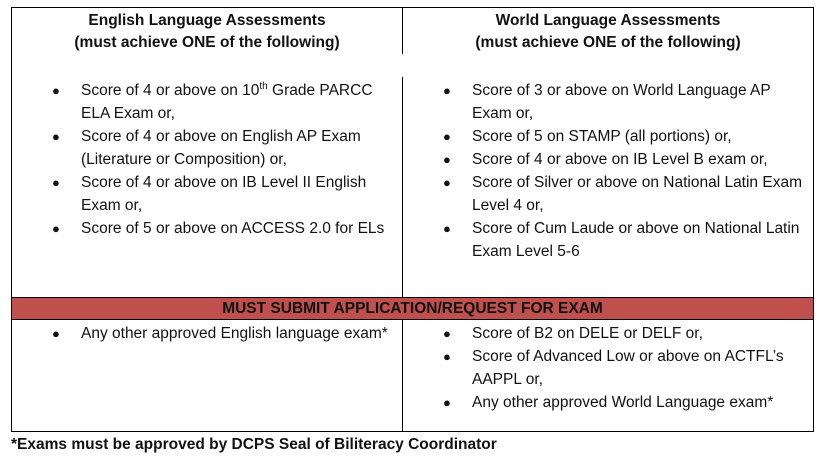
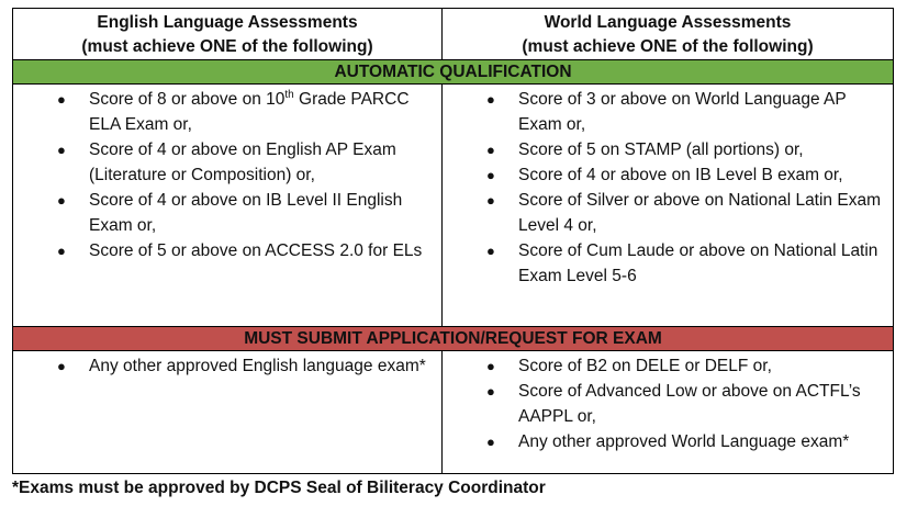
  English Language Assessments
  (must achieve ONE of the following)
  World Language Assessments
  (must achieve ONE of the following)
+ AUTOMATIC QUALIFICATION
  ●
- Score of 4 or above on 10th Grade PARCC ELA Exam or,
+ Score of 8 or above on 10th Grade PARCC ELA Exam or,
  ●
  Score of 4 or above on English AP Exam (Literature or Composition) or,
  ●
  Score of 4 or above on IB Level II English Exam or,
  ●
  Score of 5 or above on ACCESS 2.0 for ELs
  ●
  Score of 3 or above on World Language AP Exam or,
  ●
  Score of 5 on STAMP (all portions) or,
  ●
  Score of 4 or above on IB Level B exam or,
  ●
  Score of Silver or above on National Latin Exam Level 4 or,
  ●
  Score of Cum Laude or above on National Latin Exam Level 5-6
  MUST SUBMIT APPLICATION/REQUEST FOR EXAM
  ●
  Any other approved English language exam*
  ●
  Score of B2 on DELE or DELF or,
  ●
  Score of Advanced Low or above on ACTFL’s AAPPL or,
  ●
  Any other approved World Language exam*
  *Exams must be approved by DCPS Seal of Biliteracy Coordinator
